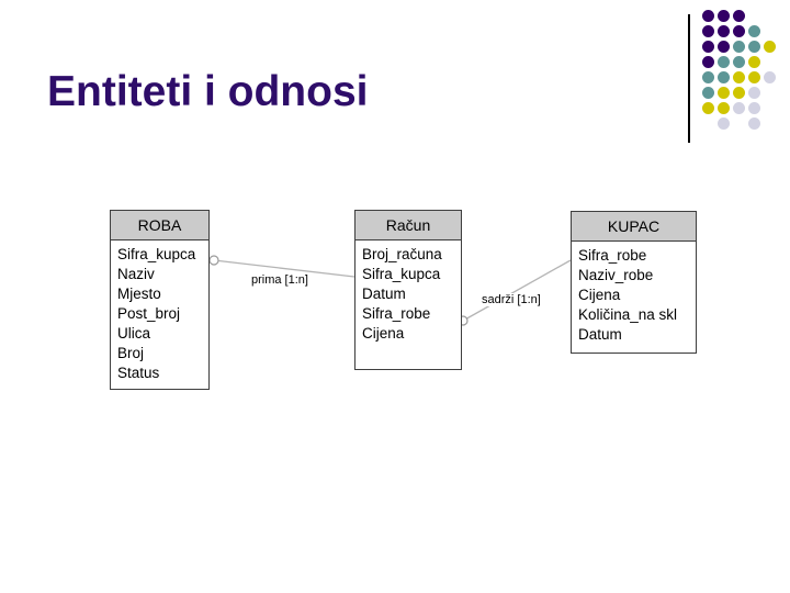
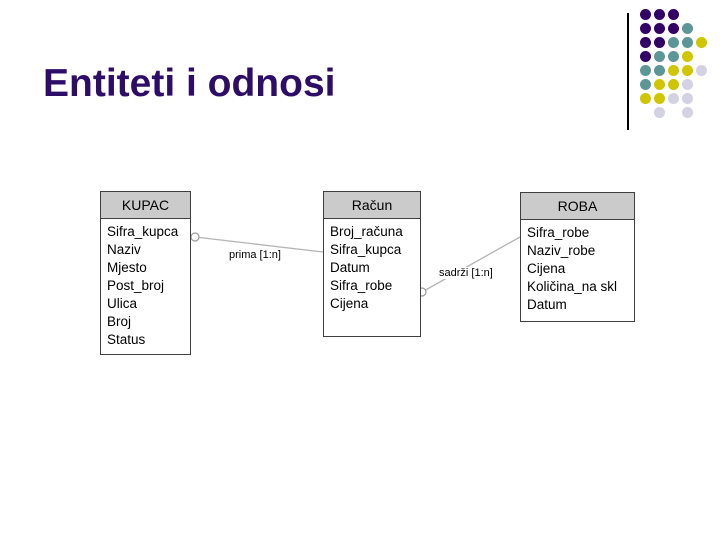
  Entiteti i odnosi
  prima [1:n]
  sadrži [1:n]
- ROBA
+ KUPAC
  Sifra_kupca
  Naziv
  Mjesto
  Post_broj
  Ulica
  Broj
  Status
  Račun
  Broj_računa
  Sifra_kupca
  Datum
  Sifra_robe
  Cijena
- KUPAC
+ ROBA
  Sifra_robe
  Naziv_robe
  Cijena
  Količina_na skl
  Datum
